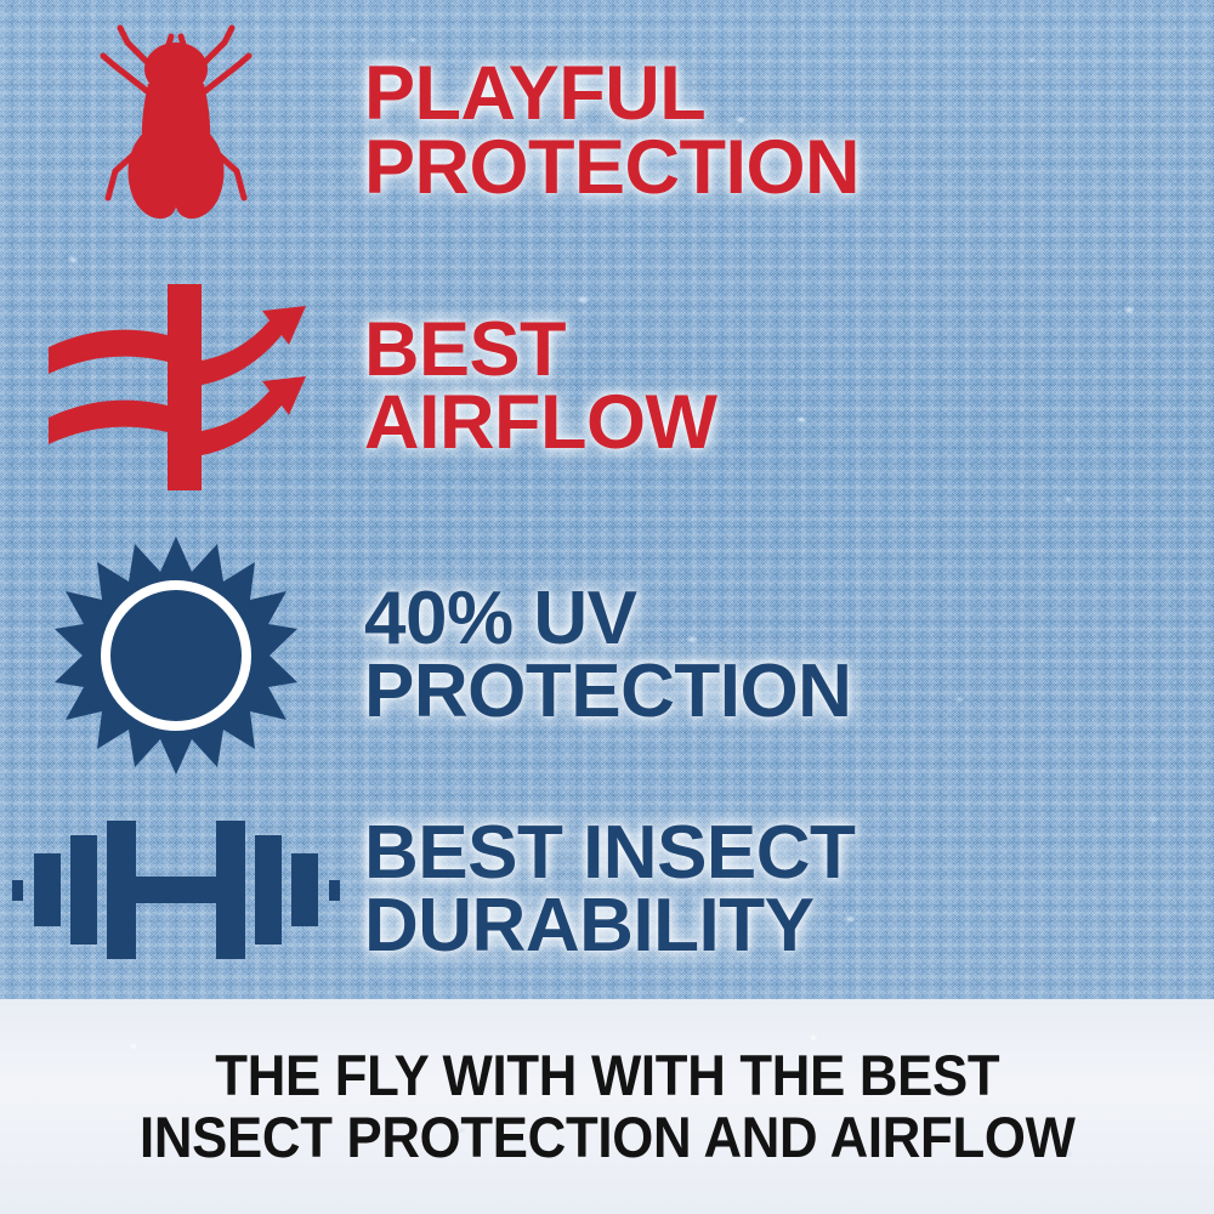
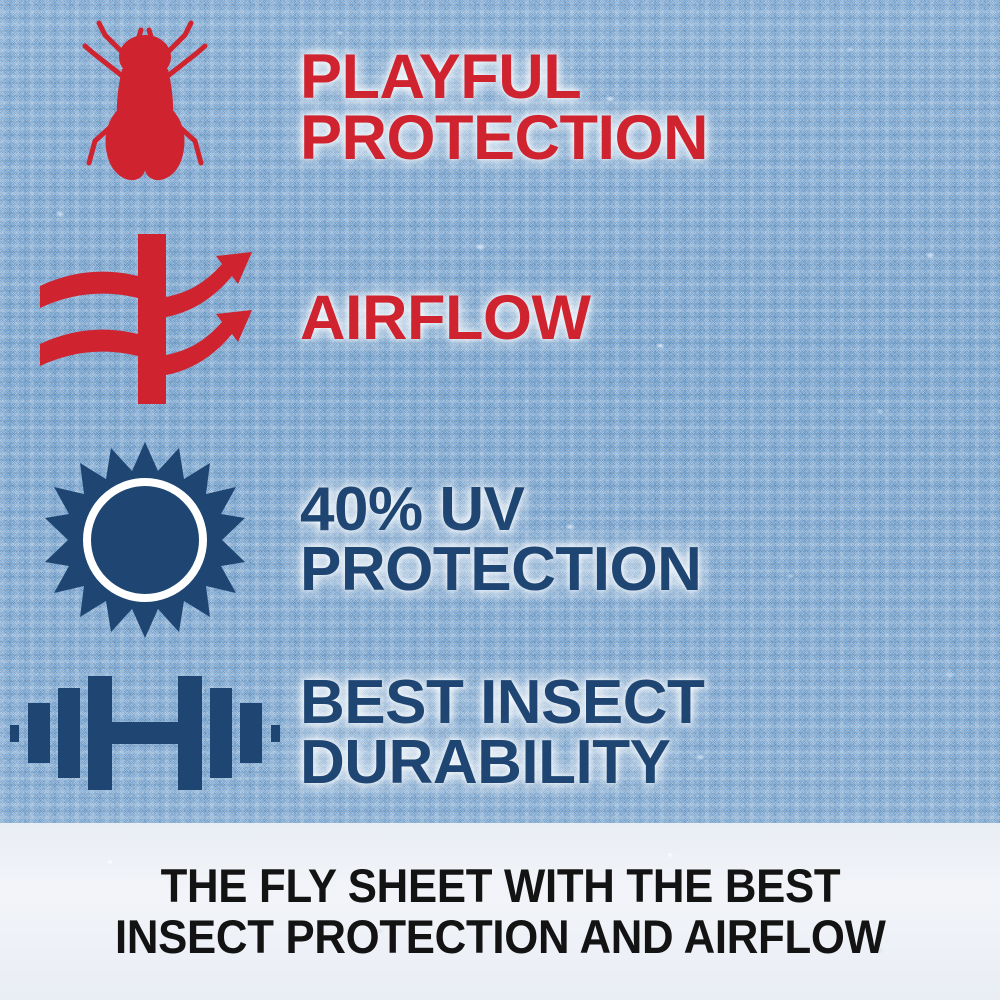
  PLAYFUL
  PROTECTION
- BEST
  AIRFLOW
  40% UV
  PROTECTION
  BEST INSECT
  DURABILITY
- THE FLY WITH WITH THE BEST
+ THE FLY SHEET WITH THE BEST
  INSECT PROTECTION AND AIRFLOW
